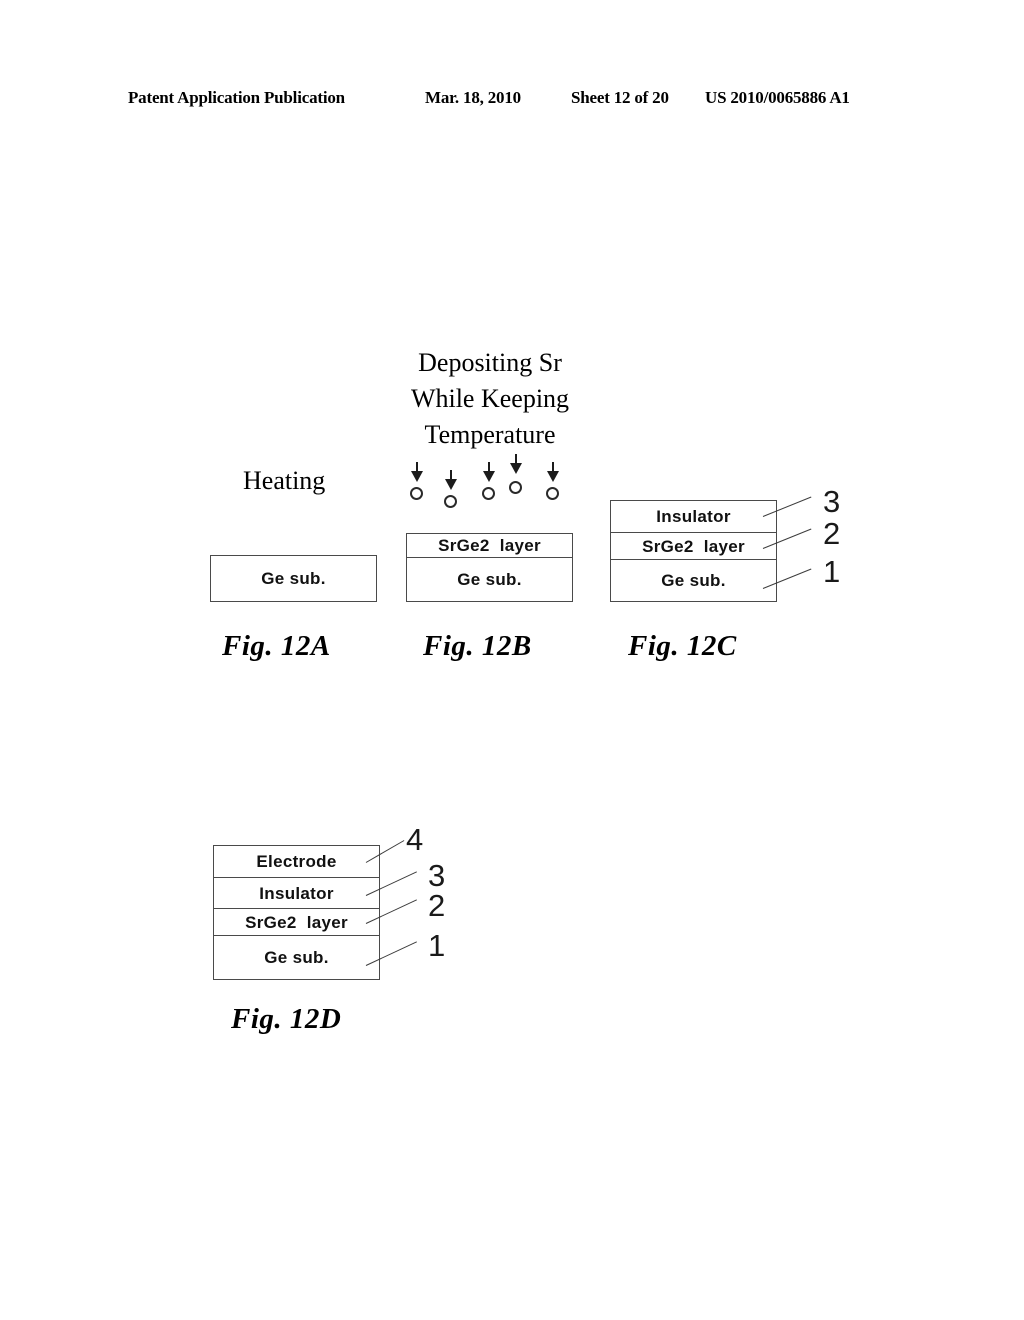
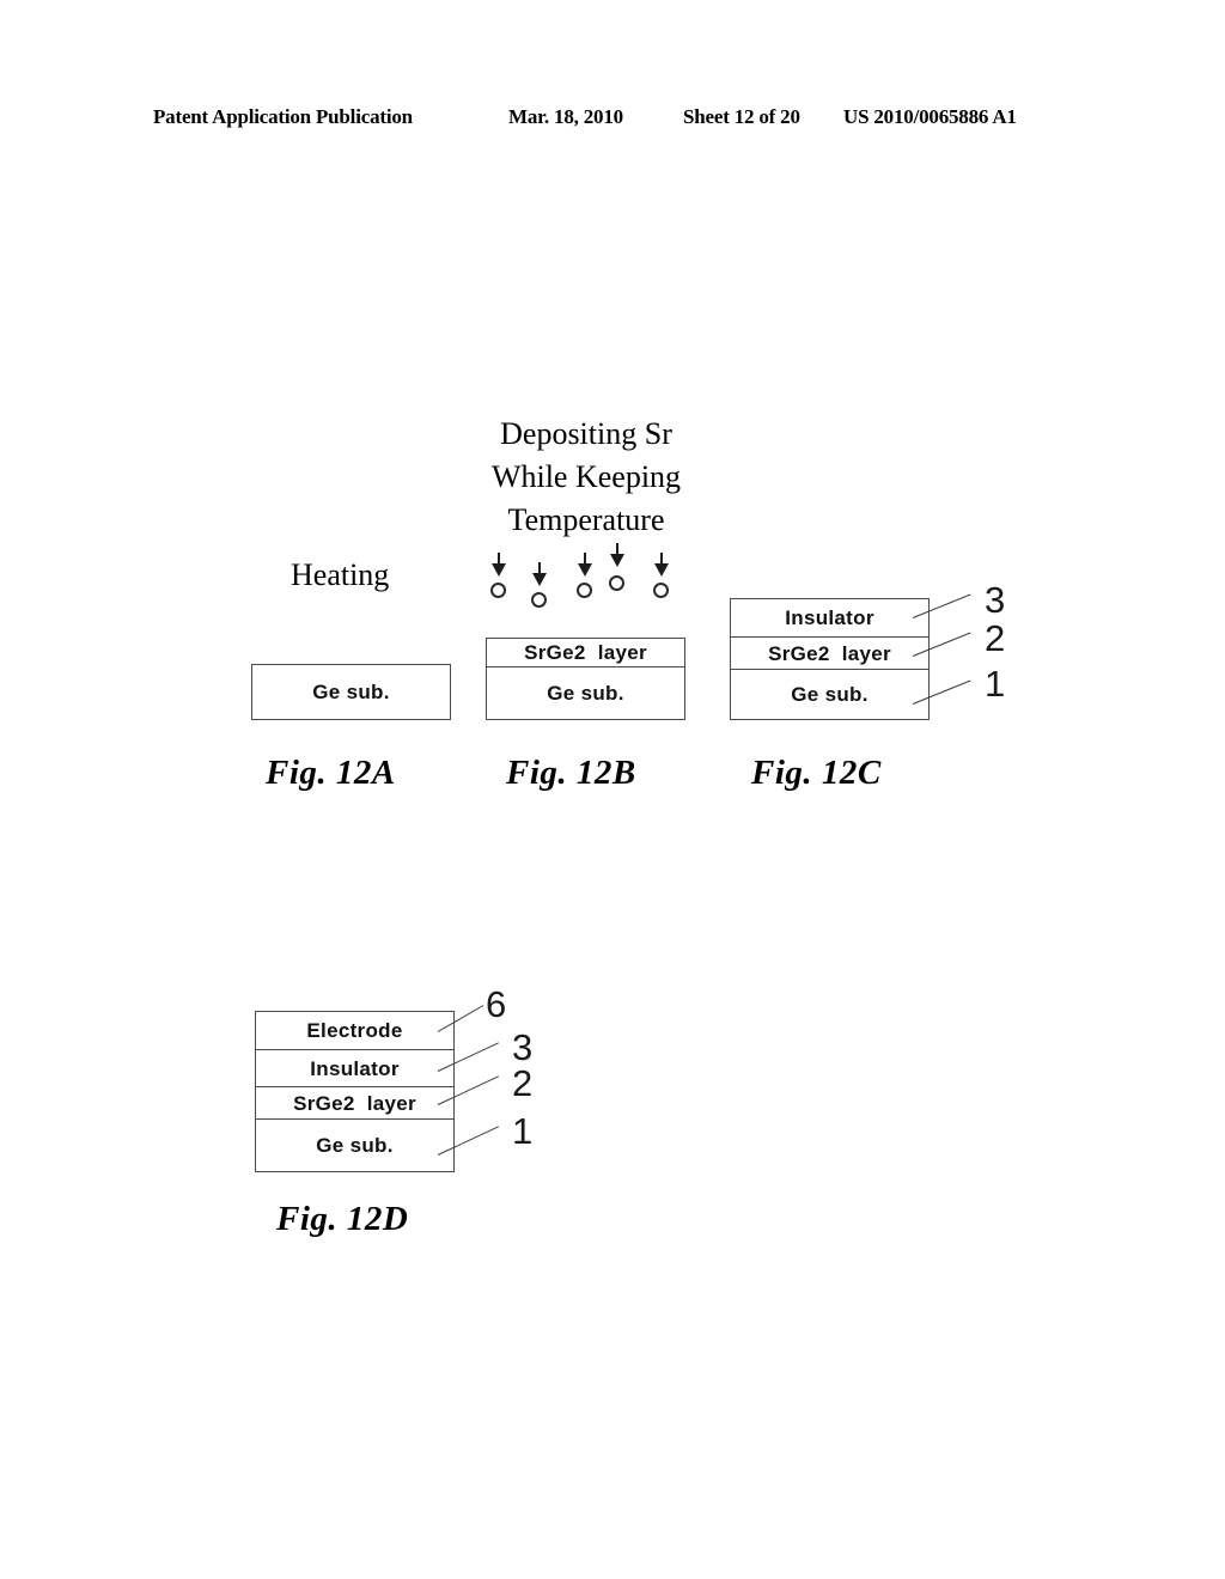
  Patent Application Publication
  Mar. 18, 2010
  Sheet 12 of 20
  US 2010/0065886 A1
  Depositing Sr
  While Keeping
  Temperature
  Heating
  Ge sub.
  Fig. 12A
  SrGe2 layer
  Ge sub.
  Fig. 12B
  Insulator
  SrGe2 layer
  Ge sub.
  3
  2
  1
  Fig. 12C
  Electrode
  Insulator
  SrGe2 layer
  Ge sub.
- 4
+ 6
  3
  2
  1
  Fig. 12D
